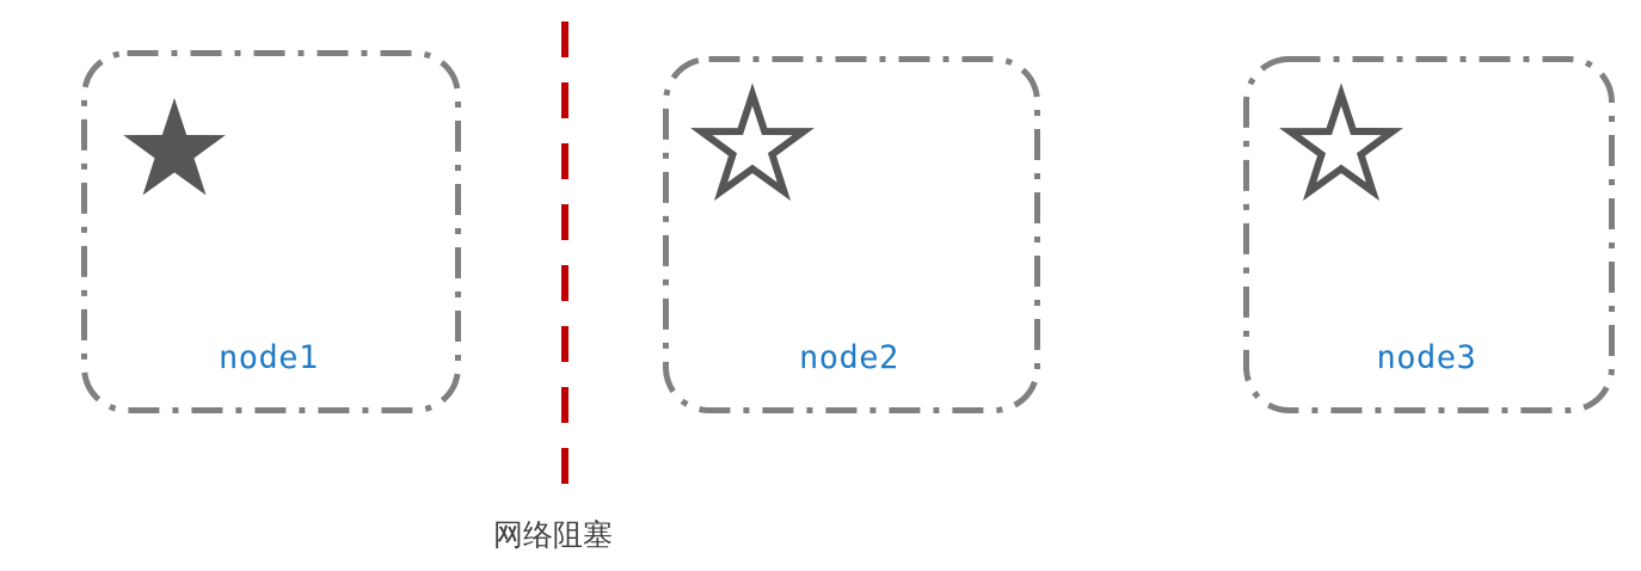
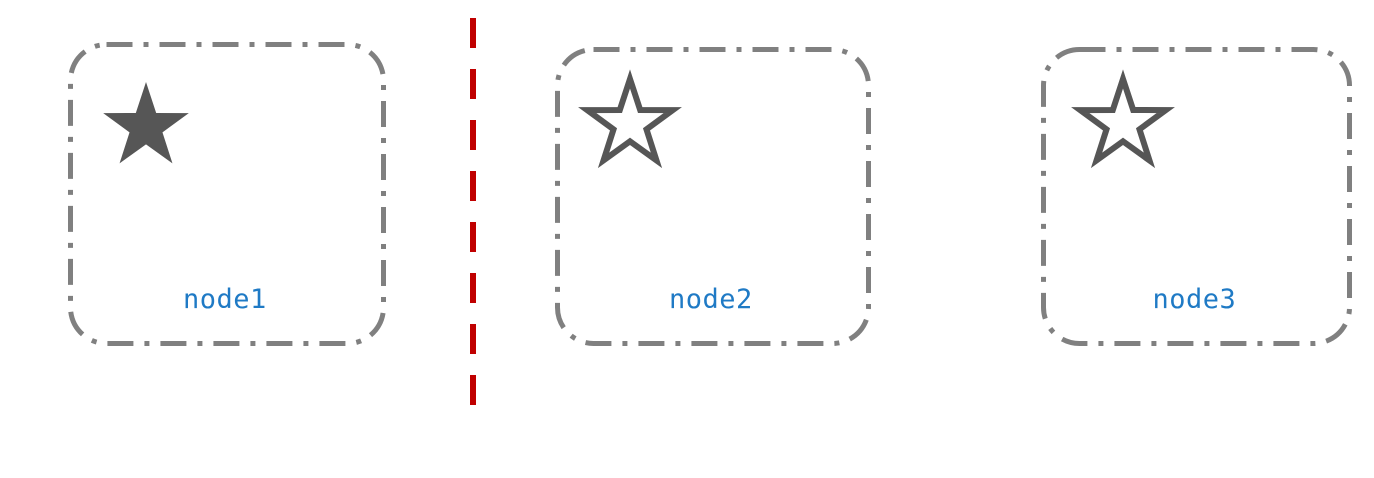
  node1
  node2
  node3
- 网络阻塞
